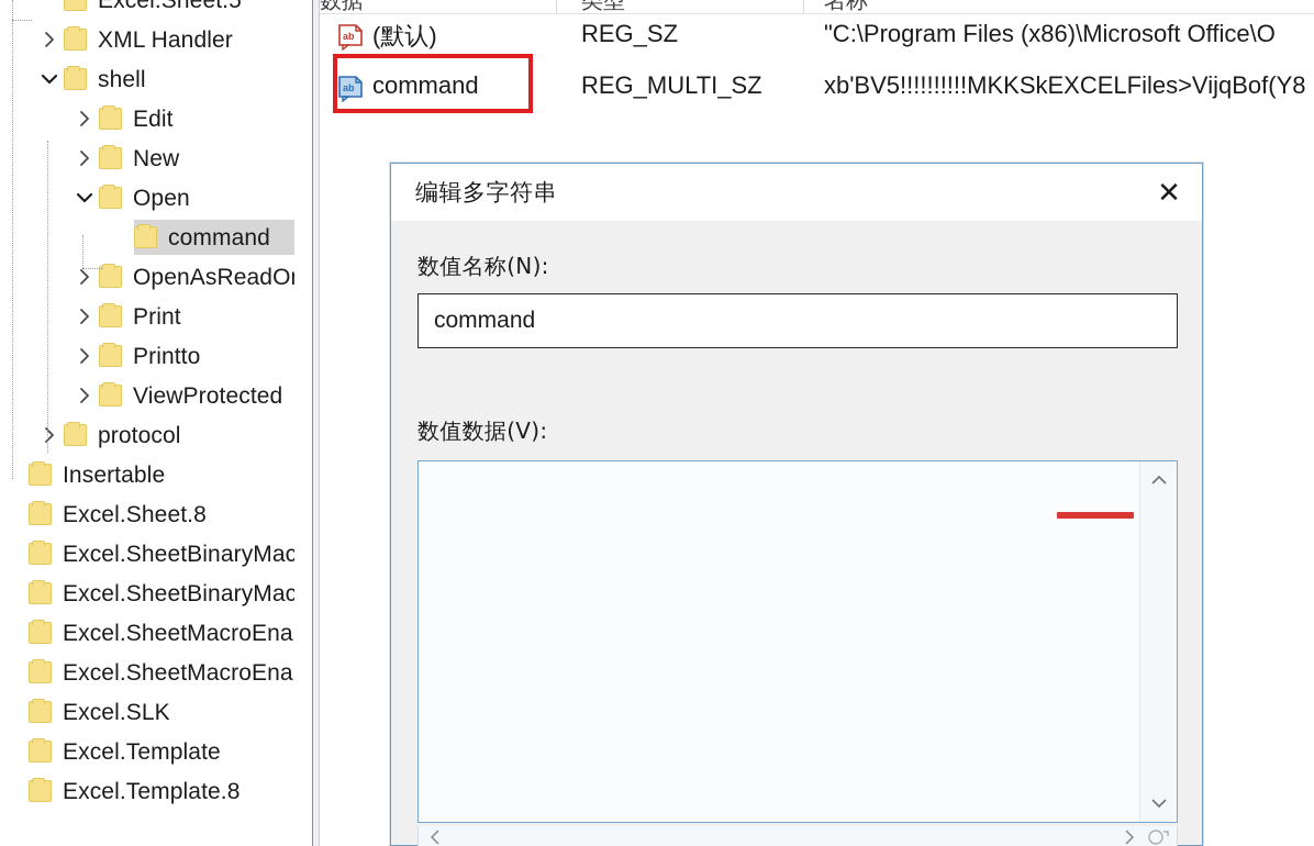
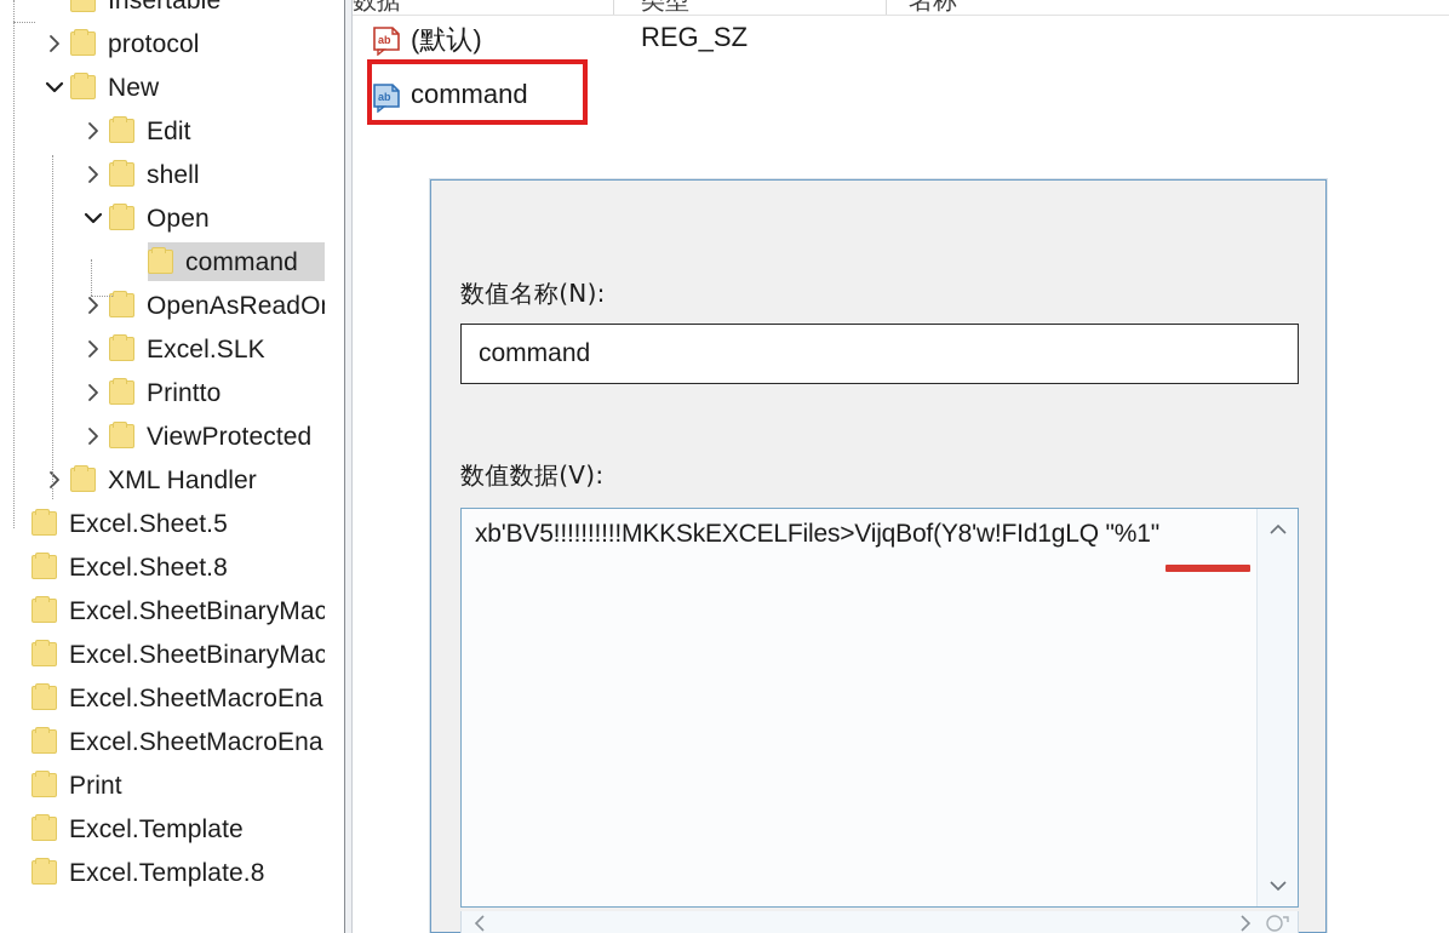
- Excel.Sheet.5
+ Insertable
- XML Handler
+ protocol
- shell
+ New
  Edit
- New
+ shell
  Open
  command
  OpenAsReadO
- Print
+ Excel.SLK
  Printto
  ViewProtected
- protocol
+ XML Handler
- Insertable
+ Excel.Sheet.5
  Excel.Sheet.8
  Excel.SheetBinaryMac
  Excel.SheetBinaryMac
  Excel.SheetMacroEna
  Excel.SheetMacroEna
- Excel.SLK
+ Print
  Excel.Template
  Excel.Template.8
  数据
  类型
  名称
  ab
  (默认)
  REG_SZ
- "C:\Program Files (x86)\Microsoft Office\O
  ab
  command
- REG_MULTI_SZ
- xb'BV5!!!!!!!!!!MKKSkEXCELFiles>VijqBof(Y8
- 编辑多字符串
- ✕
  数值名称(N):
  command
  数值数据(V):
+ xb'BV5!!!!!!!!!!MKKSkEXCELFiles>VijqBof(Y8'w!FId1gLQ "%1"
